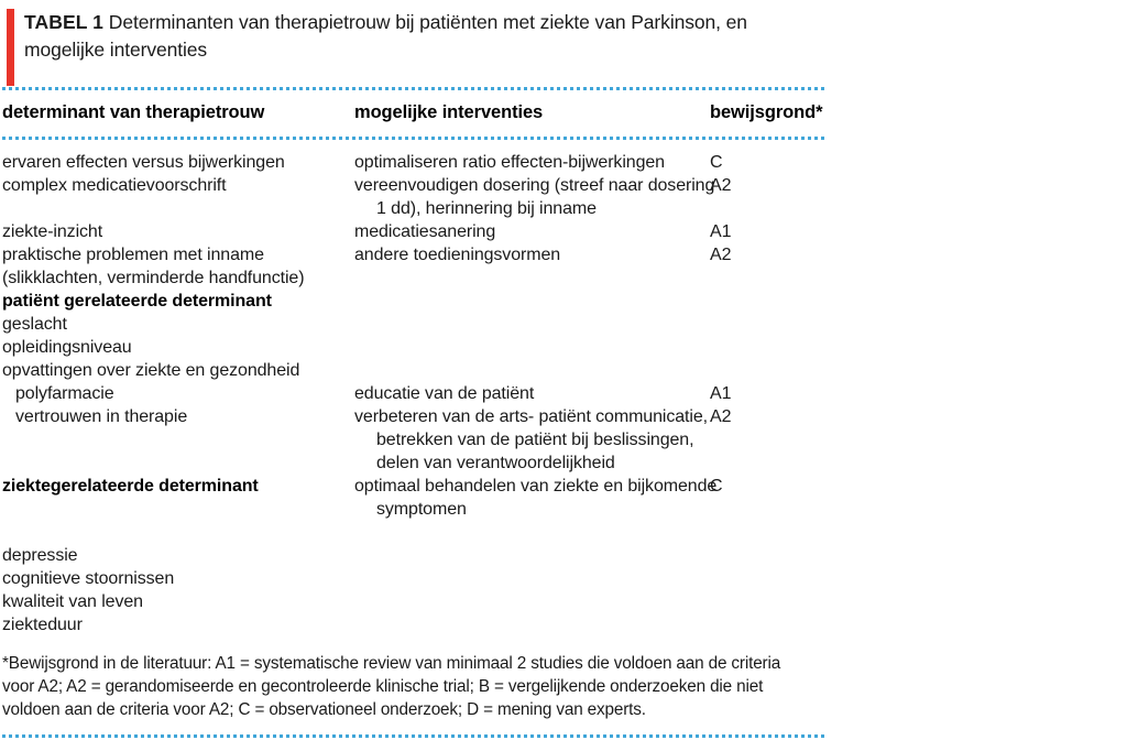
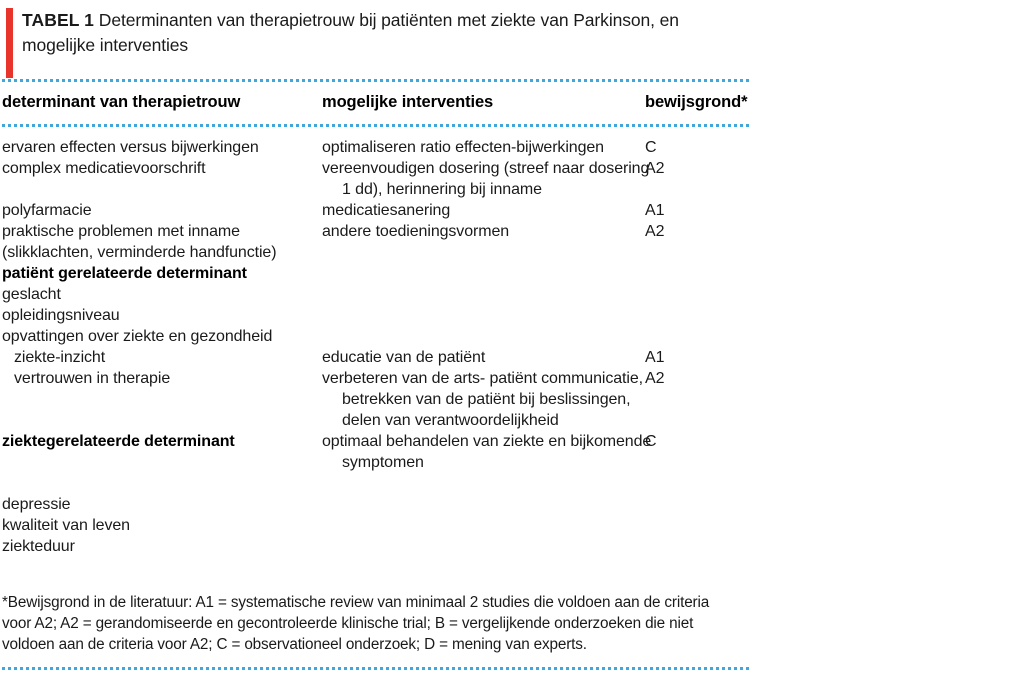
  TABEL 1 Determinanten van therapietrouw bij patiënten met ziekte van Parkinson, en mogelijke interventies
  determinant van therapietrouw
  mogelijke interventies
  bewijsgrond*
  ervaren effecten versus bijwerkingen
  optimaliseren ratio effecten-bijwerkingen
  C
  complex medicatievoorschrift
  vereenvoudigen dosering (streef naar dosering 1 dd), herinnering bij inname
  A2
- ziekte-inzicht
+ polyfarmacie
  medicatiesanering
  A1
  praktische problemen met inname (slikklachten, verminderde handfunctie)
  andere toedieningsvormen
  A2
  patiënt gerelateerde determinant
  geslacht
  opleidingsniveau
  opvattingen over ziekte en gezondheid
- polyfarmacie
+ ziekte-inzicht
  educatie van de patiënt
  A1
  vertrouwen in therapie
  verbeteren van de arts- patiënt communicatie, betrekken van de patiënt bij beslissingen, delen van verantwoordelijkheid
  A2
  ziektegerelateerde determinant
  optimaal behandelen van ziekte en bijkomende symptomen
  C
  depressie
- cognitieve stoornissen
  kwaliteit van leven
  ziekteduur
  *Bewijsgrond in de literatuur: A1 = systematische review van minimaal 2 studies die voldoen aan de criteria voor A2; A2 = gerandomiseerde en gecontroleerde klinische trial; B = vergelijkende onderzoeken die niet voldoen aan de criteria voor A2; C = observationeel onderzoek; D = mening van experts.
